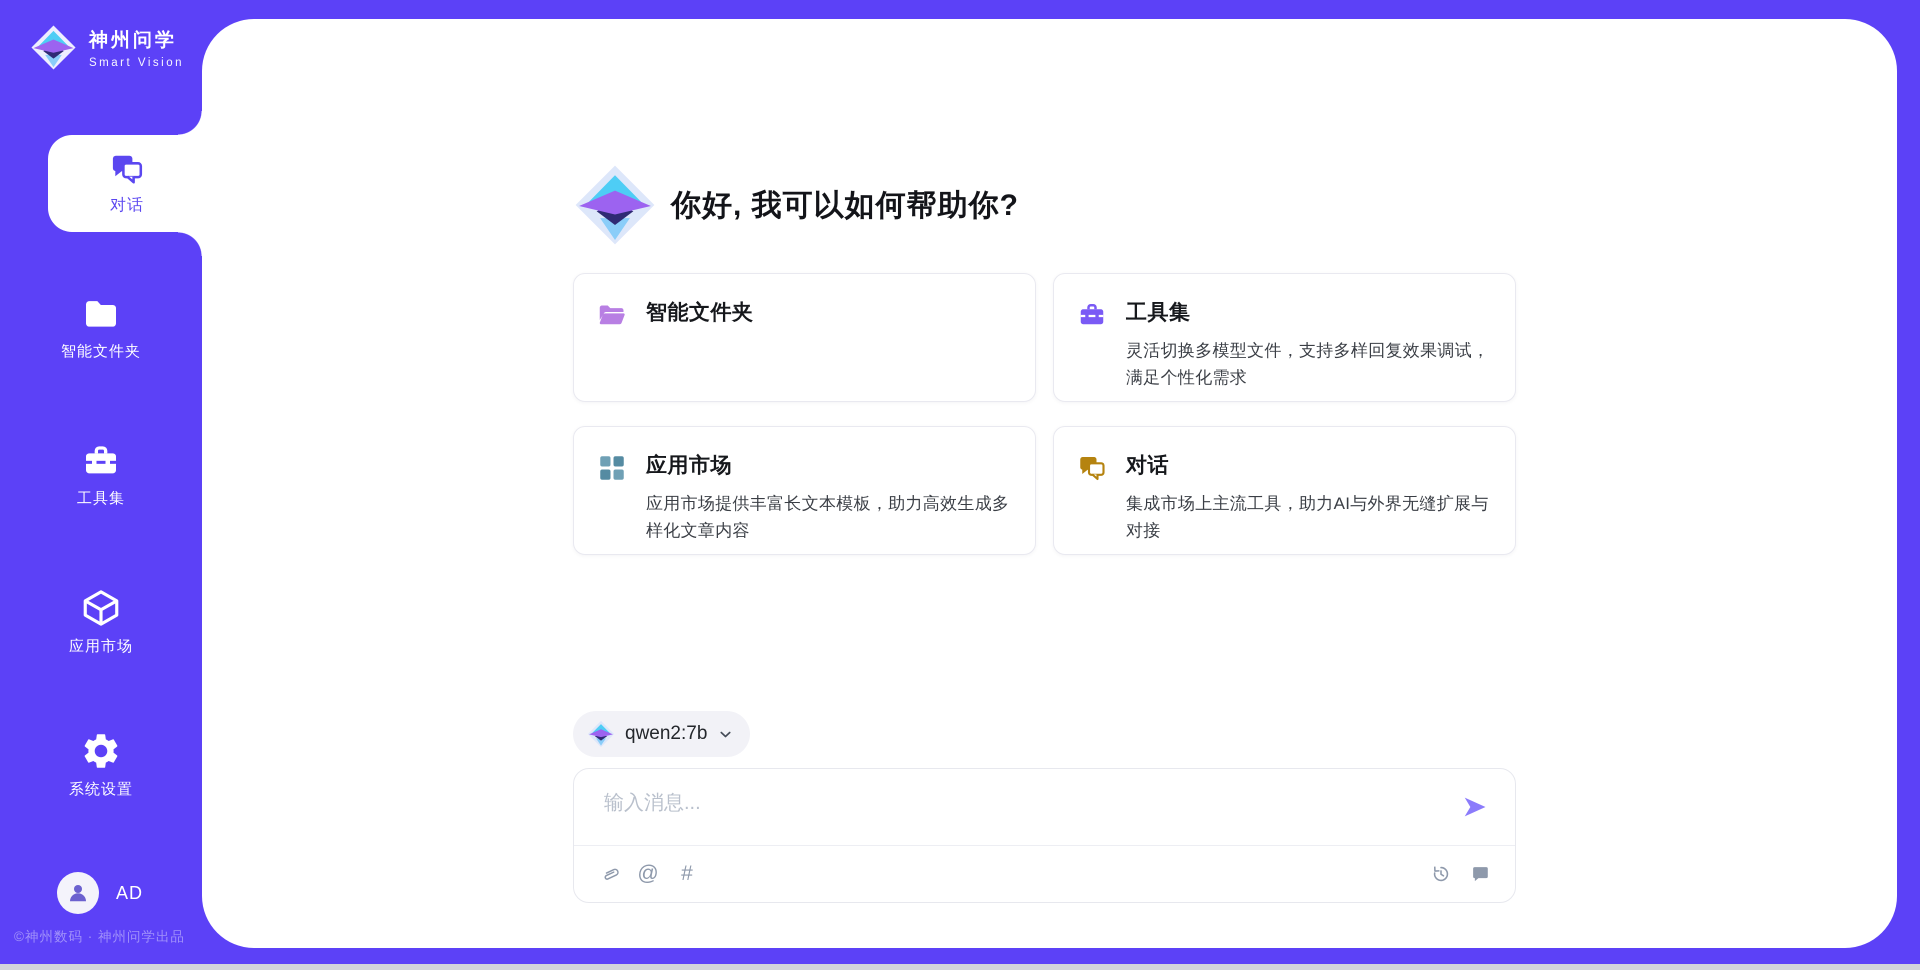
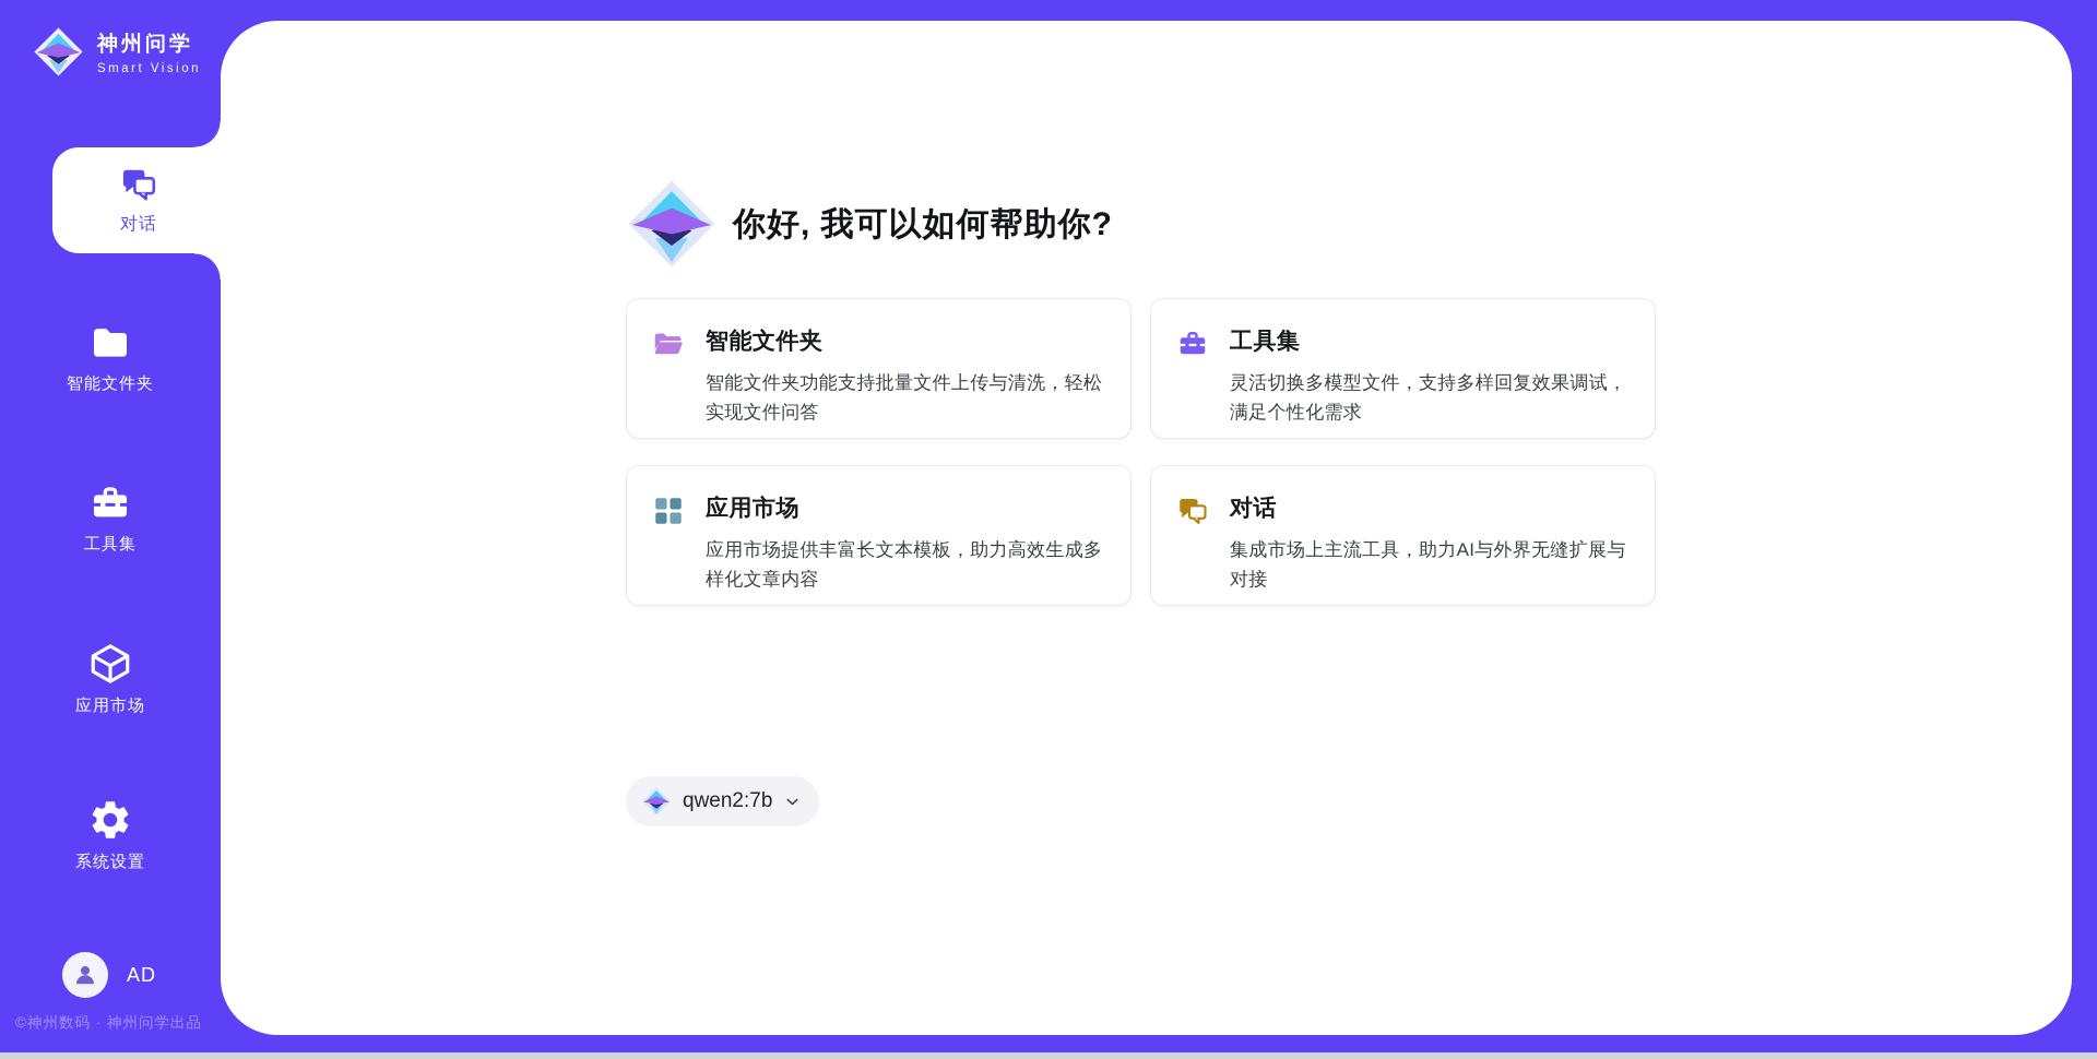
  神州问学
  Smart Vision
  对话
  智能文件夹
  工具集
  应用市场
  系统设置
  AD
  ©神州数码 · 神州问学出品
  你好, 我可以如何帮助你?
  智能文件夹
+ 智能文件夹功能支持批量文件上传与清洗，轻松实现文件问答
  工具集
  灵活切换多模型文件，支持多样回复效果调试，满足个性化需求
  应用市场
  应用市场提供丰富长文本模板，助力高效生成多样化文章内容
  对话
  集成市场上主流工具，助力AI与外界无缝扩展与对接
  qwen2:7b
- 输入消息...
- @
- #
